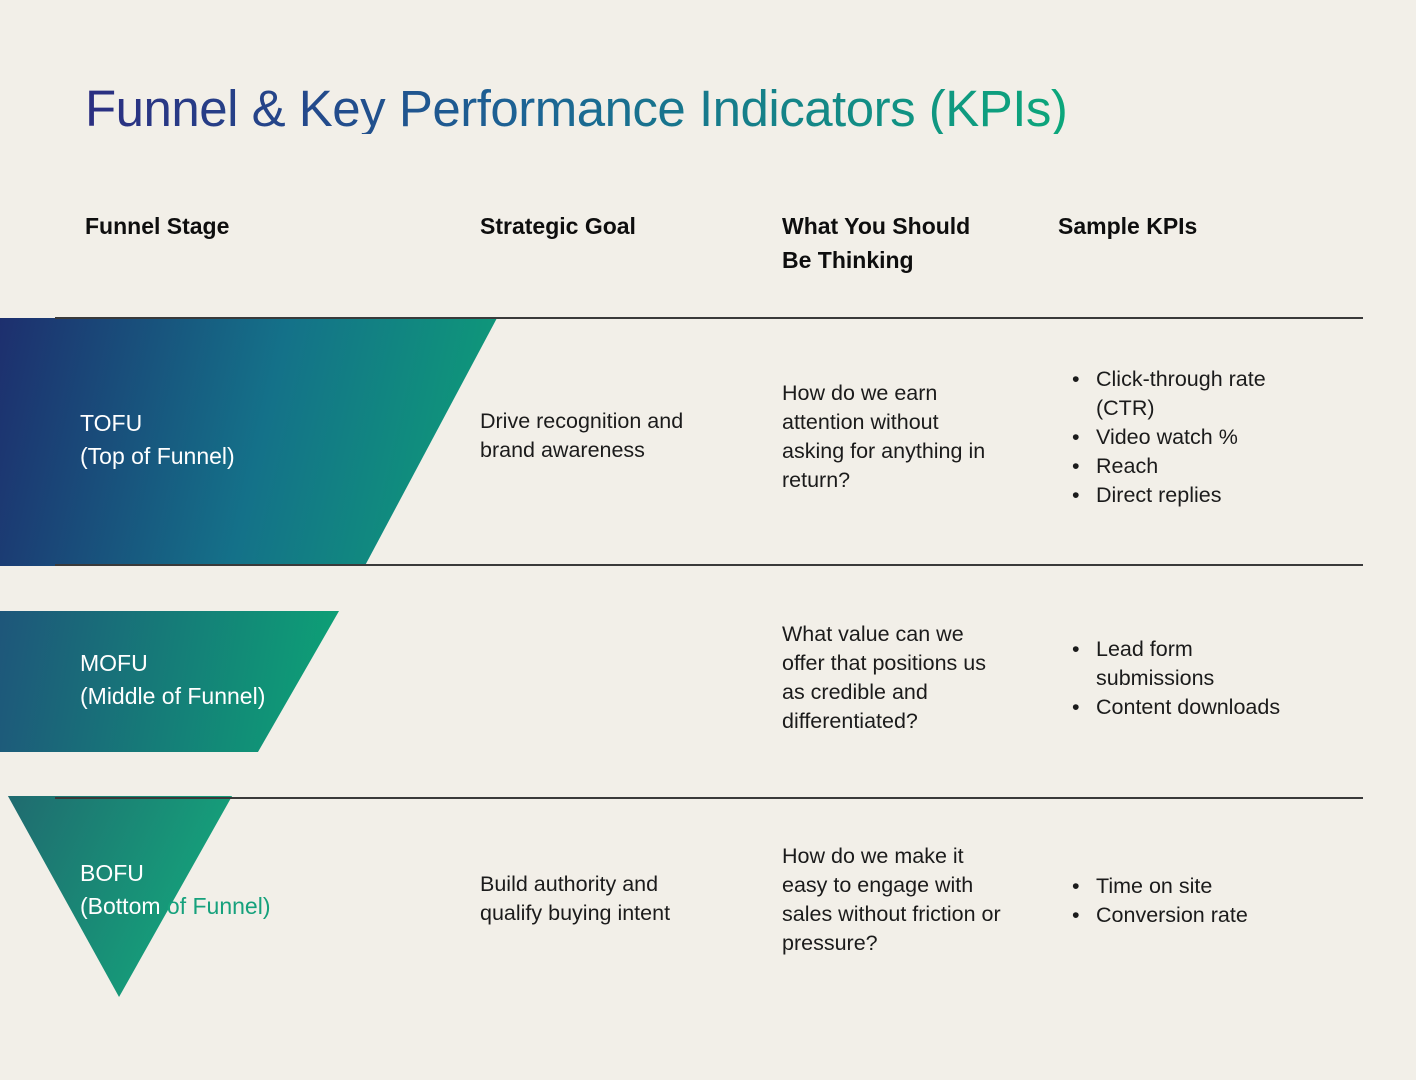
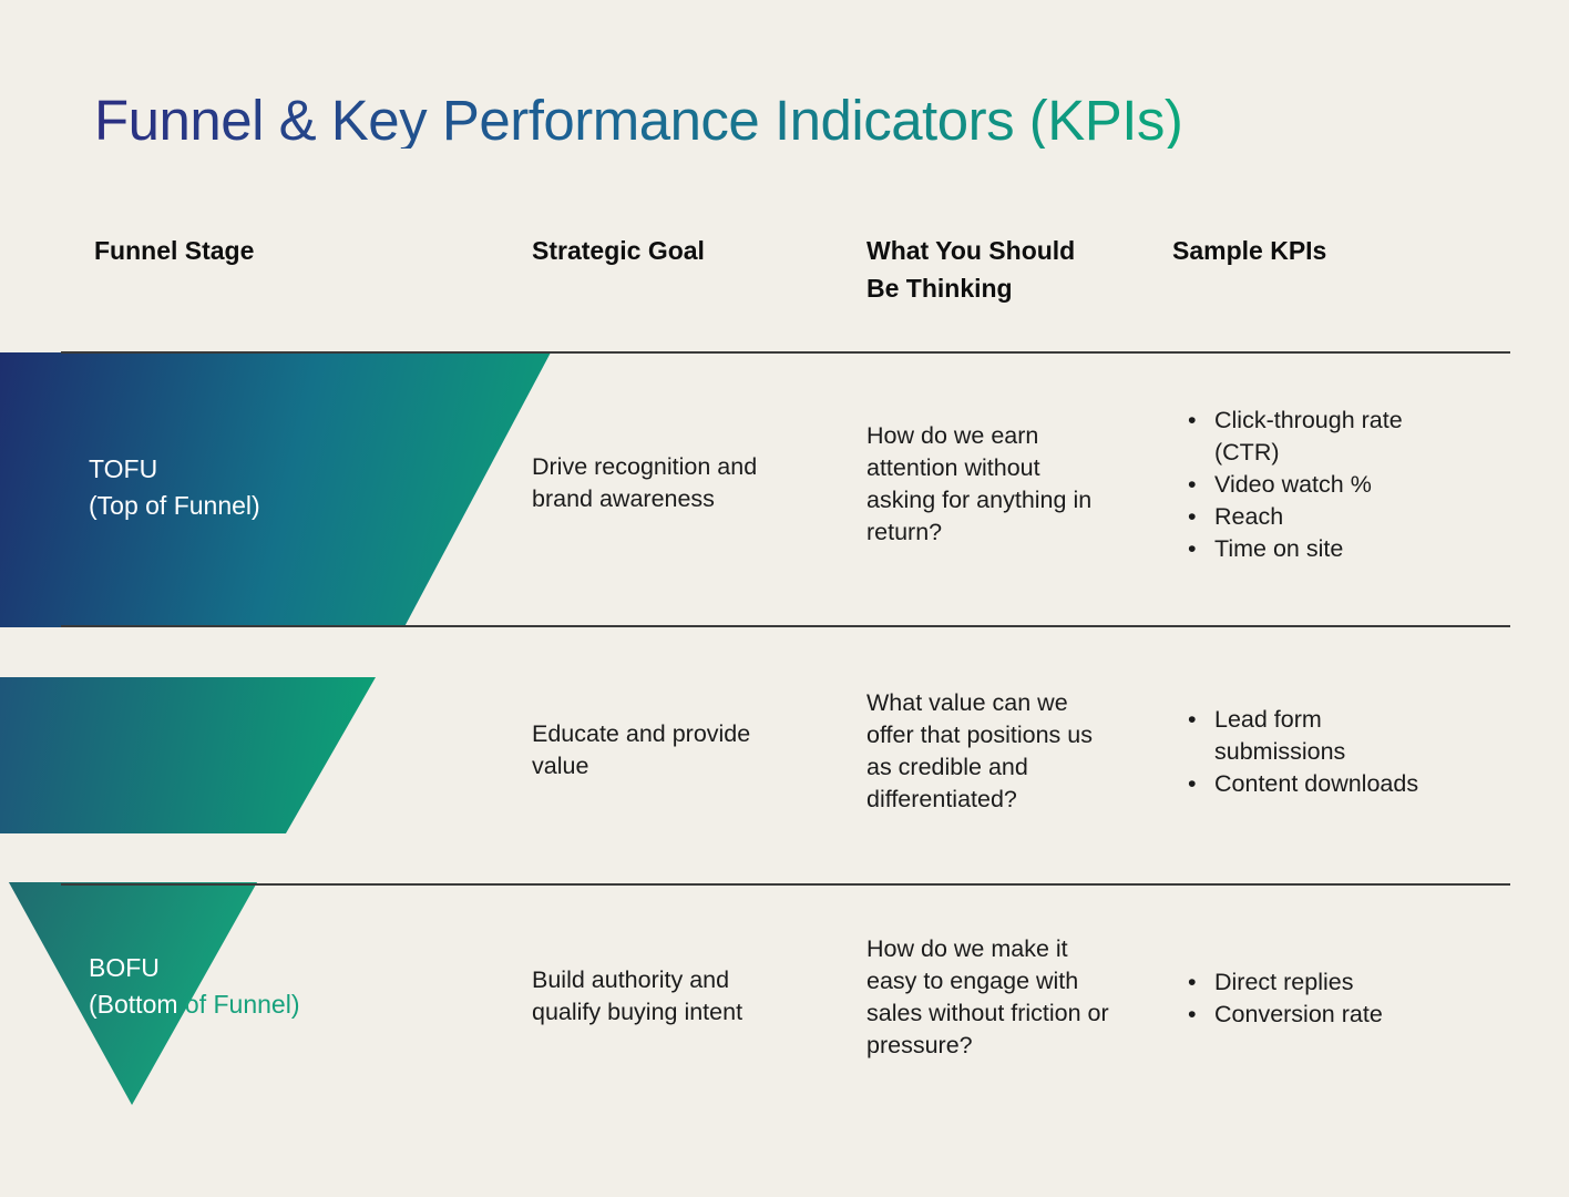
  Funnel & Key Performance Indicators (KPIs)
  Funnel Stage
  Strategic Goal
  What You Should
  Be Thinking
  Sample KPIs
  TOFU
  (Top of Funnel)
- MOFU
- (Middle of Funnel)
  BOFU
  (Bottom of Funnel)
  Drive recognition and
  brand awareness
+ Educate and provide
+ value
  Build authority and
  qualify buying intent
  How do we earn
  attention without
  asking for anything in
  return?
  What value can we
  offer that positions us
  as credible and
  differentiated?
  How do we make it
  easy to engage with
  sales without friction or
  pressure?
  •
  Click-through rate
  (CTR)
  •
  Video watch %
  •
  Reach
  •
- Direct replies
+ Time on site
  •
  Lead form
  submissions
  •
  Content downloads
  •
- Time on site
+ Direct replies
  •
  Conversion rate
